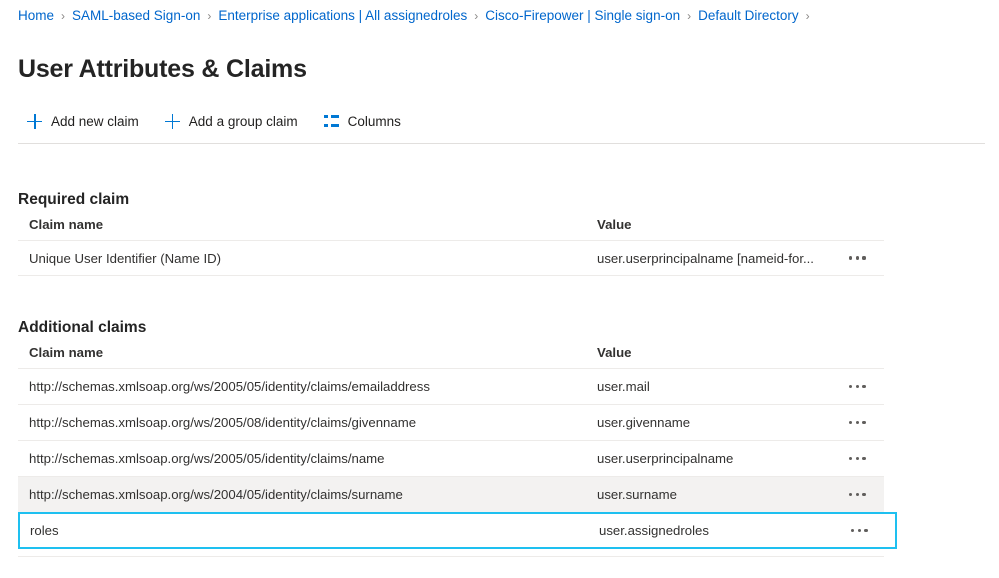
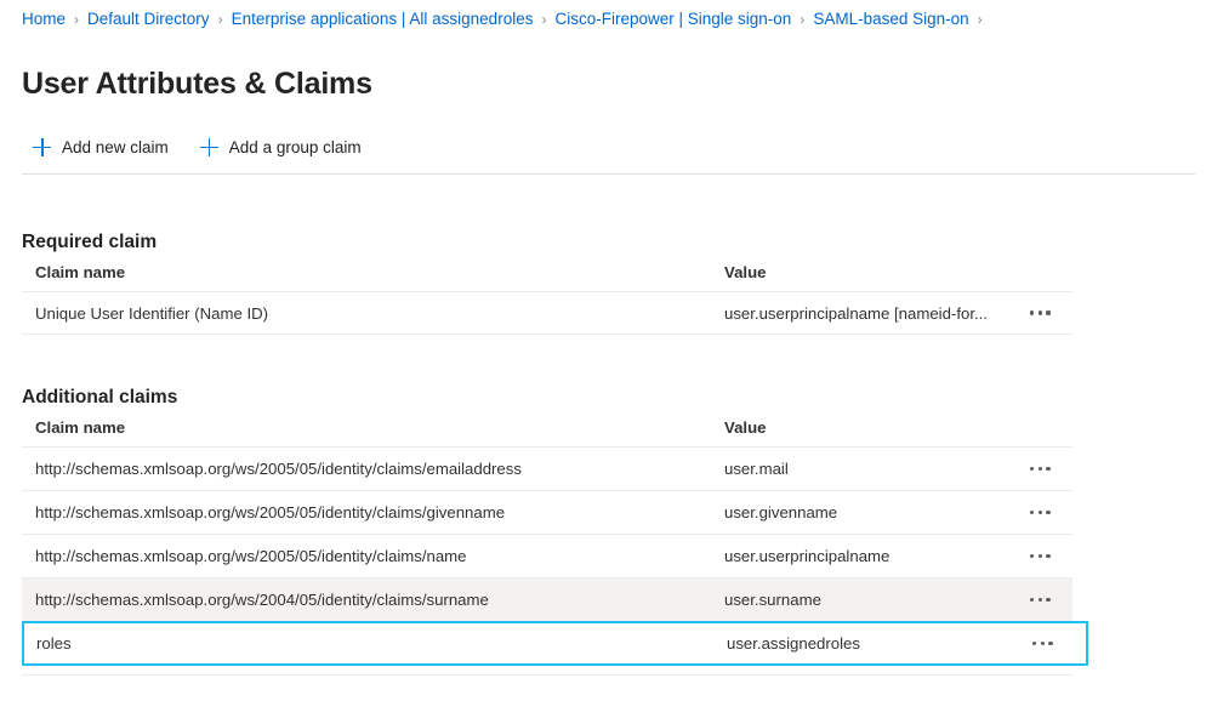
  Home
  ›
- SAML-based Sign-on
+ Default Directory
  ›
  Enterprise applications | All assignedroles
  ›
  Cisco-Firepower | Single sign-on
  ›
- Default Directory
+ SAML-based Sign-on
  ›
  User Attributes & Claims
  Add new claim
  Add a group claim
- Columns
  Required claim
  Claim name
  Value
  Unique User Identifier (Name ID)
  user.userprincipalname [nameid-for...
  Additional claims
  Claim name
  Value
  http://schemas.xmlsoap.org/ws/2005/05/identity/claims/emailaddress
  user.mail
- http://schemas.xmlsoap.org/ws/2005/08/identity/claims/givenname
+ http://schemas.xmlsoap.org/ws/2005/05/identity/claims/givenname
  user.givenname
  http://schemas.xmlsoap.org/ws/2005/05/identity/claims/name
  user.userprincipalname
  http://schemas.xmlsoap.org/ws/2004/05/identity/claims/surname
  user.surname
  roles
  user.assignedroles
